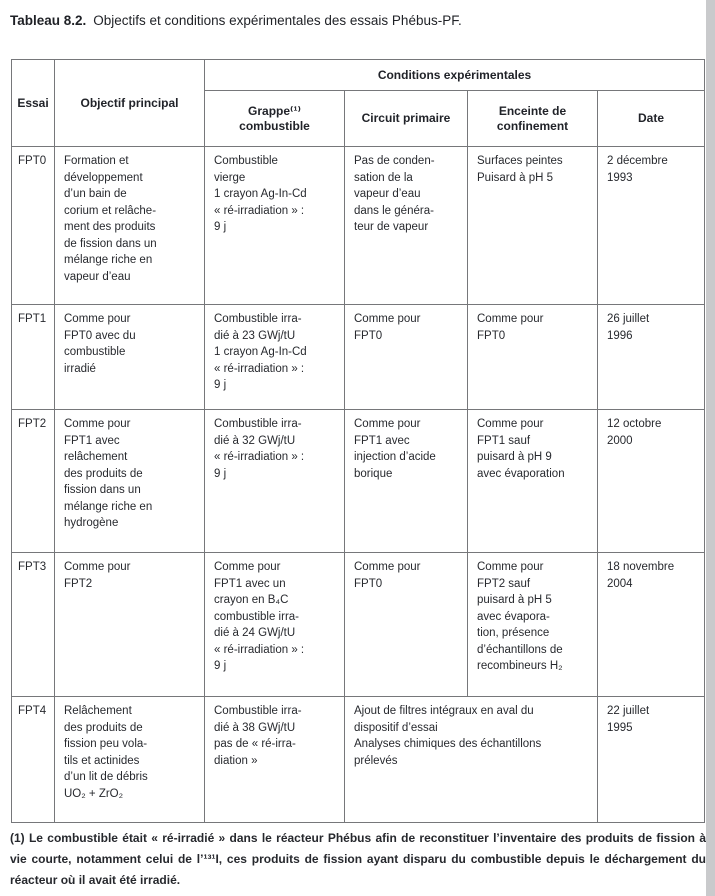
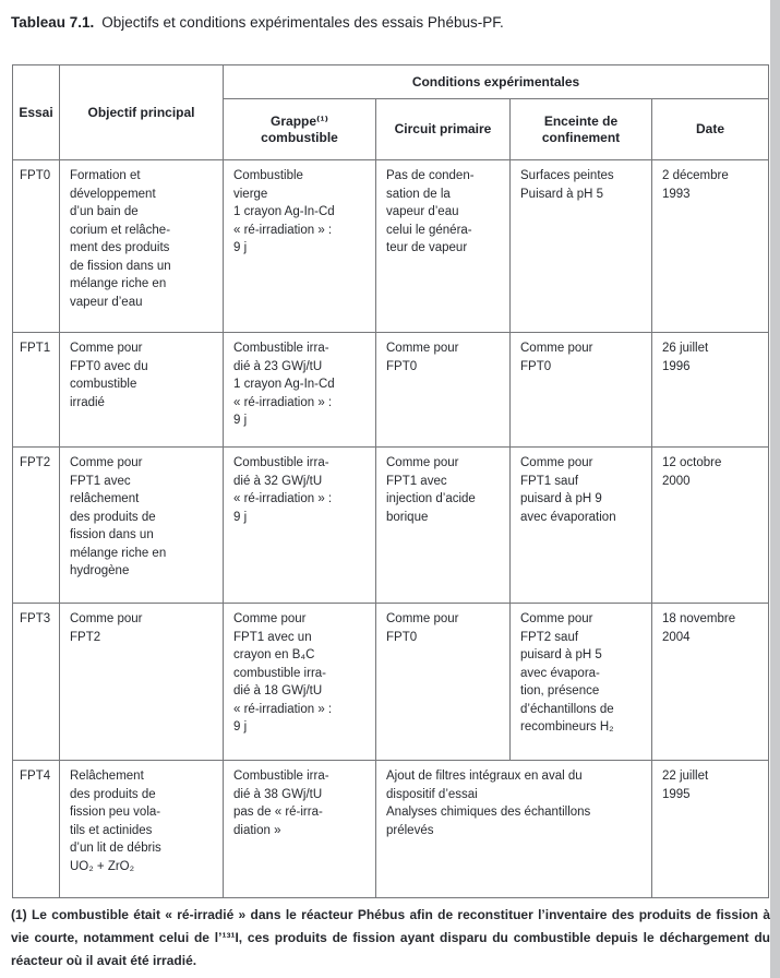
- Tableau 8.2. Objectifs et conditions expérimentales des essais Phébus-PF.
+ Tableau 7.1. Objectifs et conditions expérimentales des essais Phébus-PF.
  Essai	Objectif principal	Conditions expérimentales
  Grappe⁽¹⁾ combustible	Circuit primaire	Enceinte de confinement	Date
- FPT0	Formation et développement d’un bain de corium et relâche- ment des produits de fission dans un mélange riche en vapeur d’eau	Combustible vierge 1 crayon Ag-In-Cd « ré-irradiation » : 9 j	Pas de conden- sation de la vapeur d’eau dans le généra- teur de vapeur	Surfaces peintes Puisard à pH 5	2 décembre 1993
+ FPT0	Formation et développement d’un bain de corium et relâche- ment des produits de fission dans un mélange riche en vapeur d’eau	Combustible vierge 1 crayon Ag-In-Cd « ré-irradiation » : 9 j	Pas de conden- sation de la vapeur d’eau celui le généra- teur de vapeur	Surfaces peintes Puisard à pH 5	2 décembre 1993
  FPT1	Comme pour FPT0 avec du combustible irradié	Combustible irra- dié à 23 GWj/tU 1 crayon Ag-In-Cd « ré-irradiation » : 9 j	Comme pour FPT0	Comme pour FPT0	26 juillet 1996
  FPT2	Comme pour FPT1 avec relâchement des produits de fission dans un mélange riche en hydrogène	Combustible irra- dié à 32 GWj/tU « ré-irradiation » : 9 j	Comme pour FPT1 avec injection d’acide borique	Comme pour FPT1 sauf puisard à pH 9 avec évaporation	12 octobre 2000
- FPT3	Comme pour FPT2	Comme pour FPT1 avec un crayon en B₄C combustible irra- dié à 24 GWj/tU « ré-irradiation » : 9 j	Comme pour FPT0	Comme pour FPT2 sauf puisard à pH 5 avec évapora- tion, présence d’échantillons de recombineurs H₂	18 novembre 2004
+ FPT3	Comme pour FPT2	Comme pour FPT1 avec un crayon en B₄C combustible irra- dié à 18 GWj/tU « ré-irradiation » : 9 j	Comme pour FPT0	Comme pour FPT2 sauf puisard à pH 5 avec évapora- tion, présence d’échantillons de recombineurs H₂	18 novembre 2004
  FPT4	Relâchement des produits de fission peu vola- tils et actinides d’un lit de débris UO₂ + ZrO₂	Combustible irra- dié à 38 GWj/tU pas de « ré-irra- diation »	Ajout de filtres intégraux en aval du dispositif d’essai Analyses chimiques des échantillons prélevés	22 juillet 1995
  (1) Le combustible était « ré-irradié » dans le réacteur Phébus afin de reconstituer l’inventaire des produits de fission à vie courte, notamment celui de l’¹³¹I, ces produits de fission ayant disparu du combustible depuis le déchargement du réacteur où il avait été irradié.
